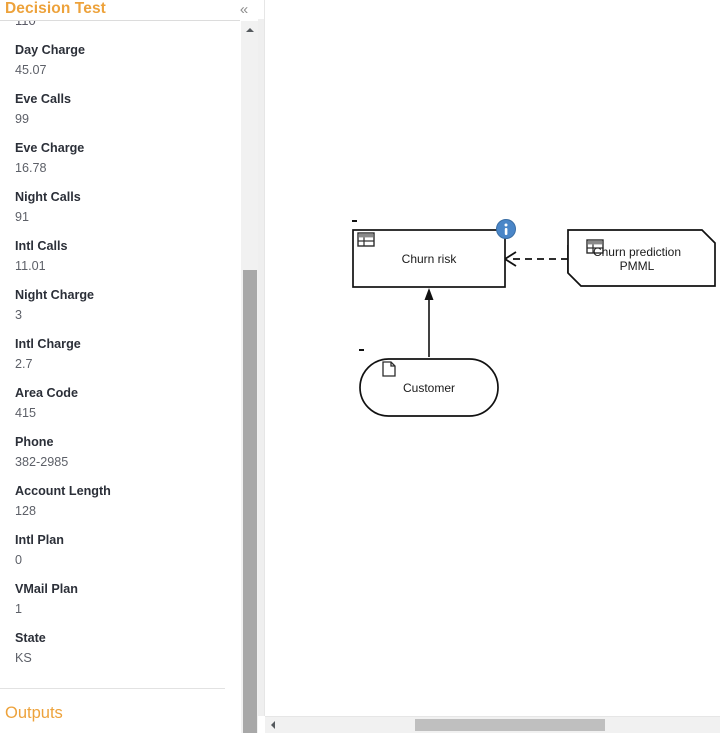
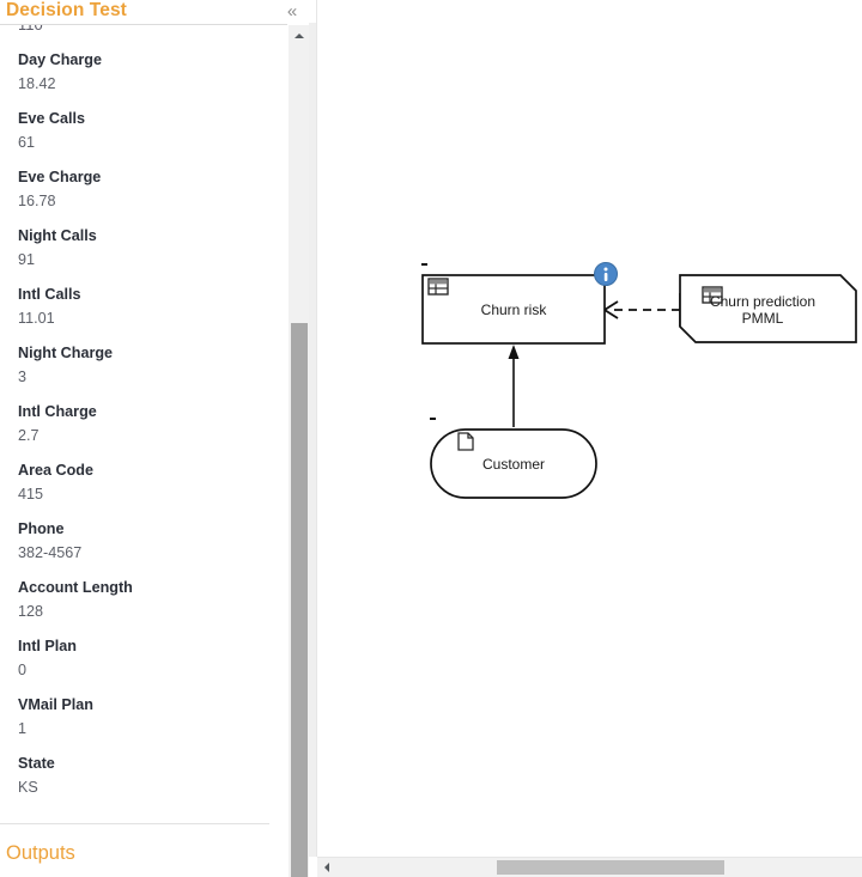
  Decision Test
  «
  110
  Day Charge
- 45.07
+ 18.42
  Eve Calls
- 99
+ 61
  Eve Charge
  16.78
  Night Calls
  91
  Intl Calls
  11.01
  Night Charge
  3
  Intl Charge
  2.7
  Area Code
  415
  Phone
- 382-2985
+ 382-4567
  Account Length
  128
  Intl Plan
  0
  VMail Plan
  1
  State
  KS
  Outputs
  Churn risk
  Churn prediction
  PMML
  Customer
